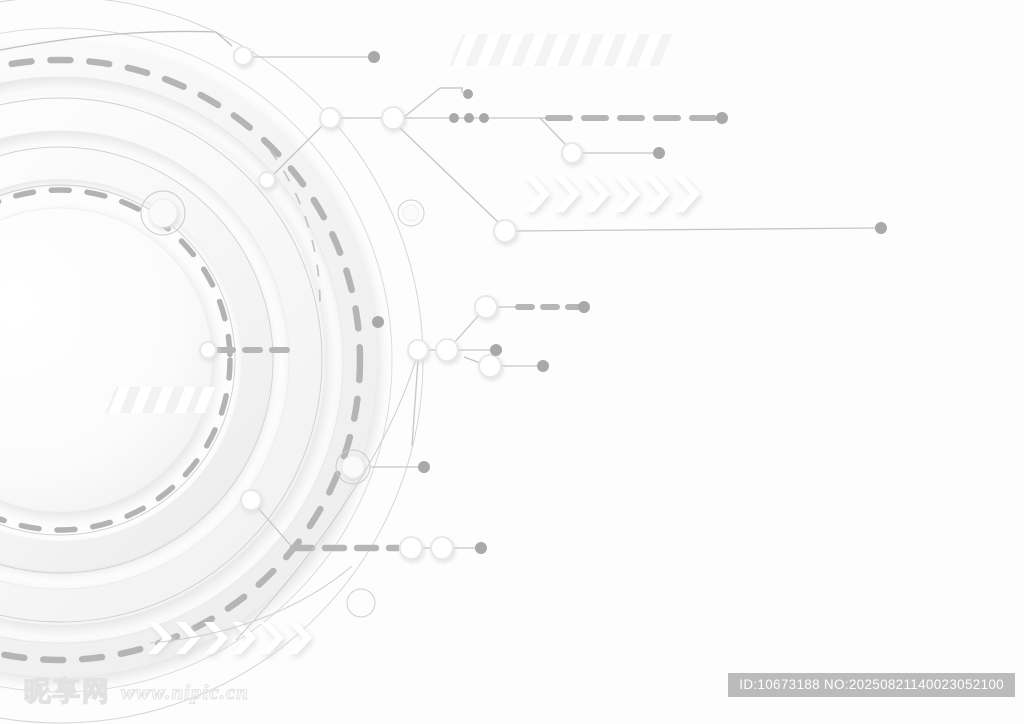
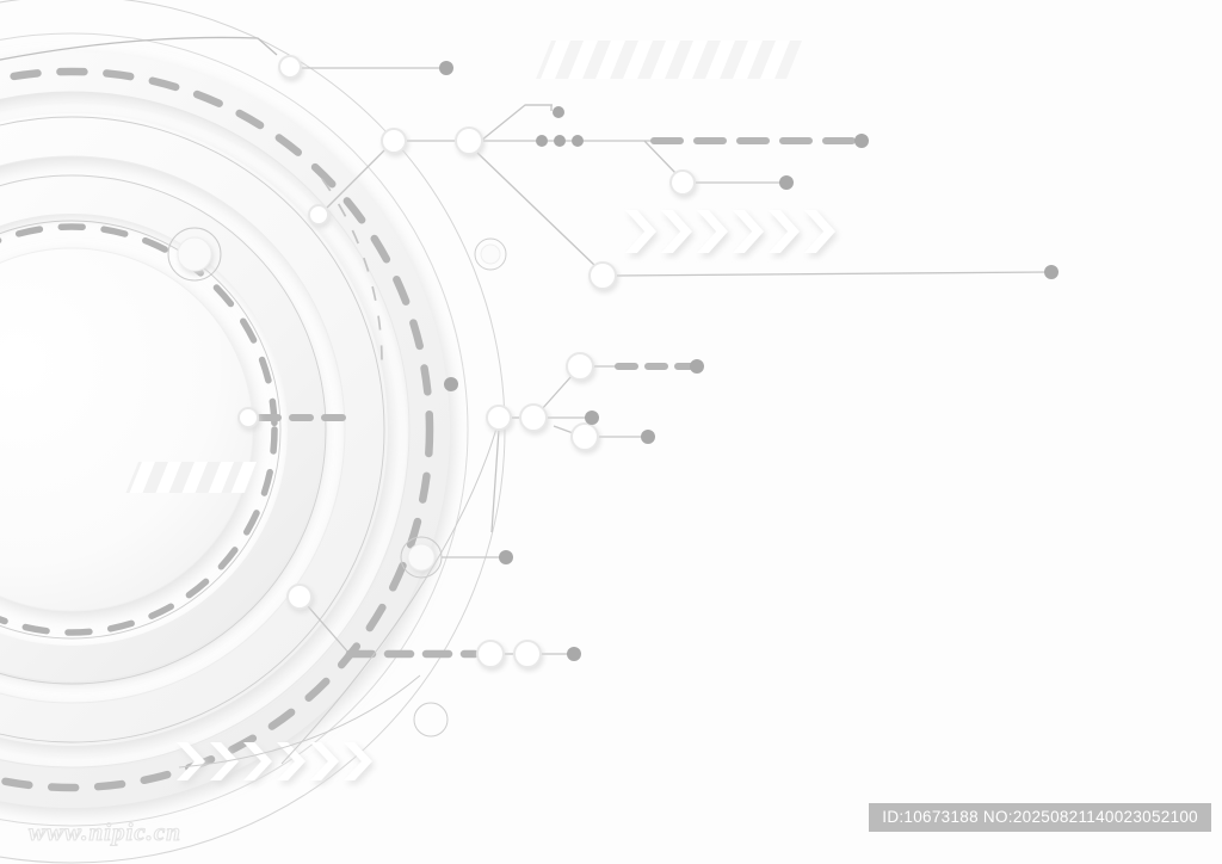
- 昵享网
  www.nipic.cn
  ID:10673188 NO:20250821140023052100
